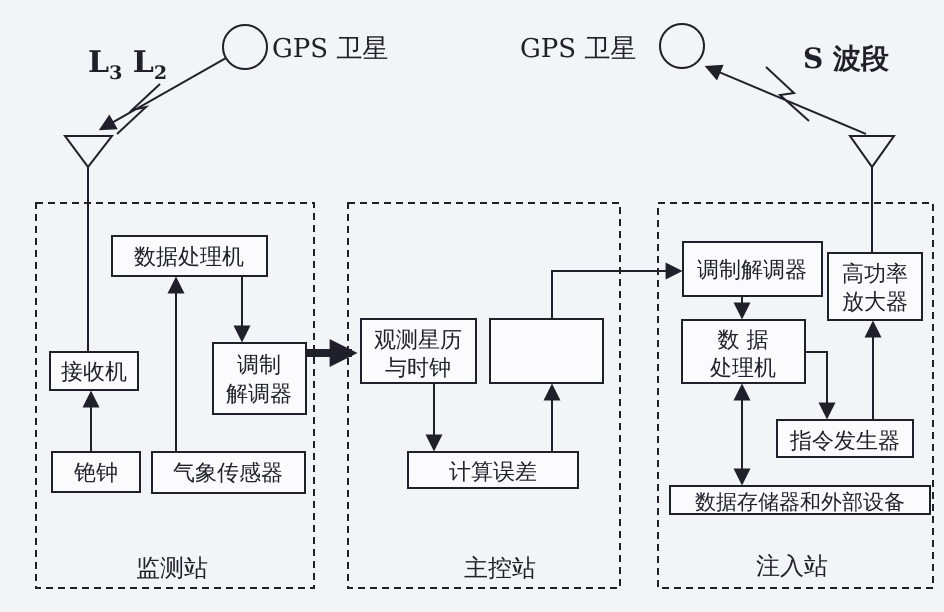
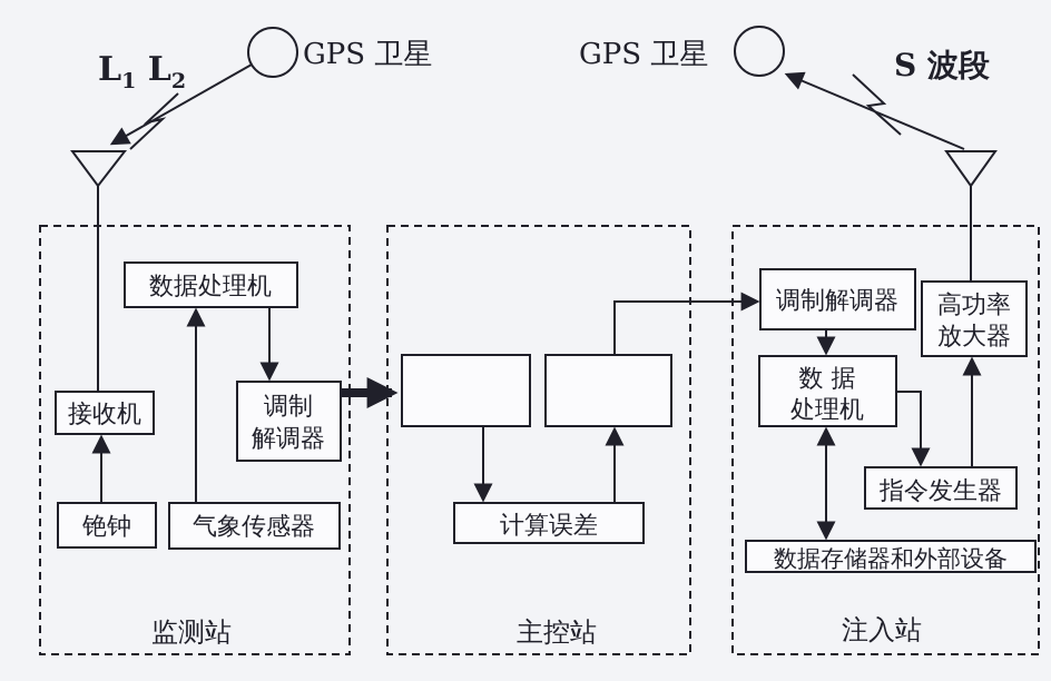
- L3 L2
+ L1 L2
  GPS 卫星
  GPS 卫星
  S 波段
  数据处理机
  接收机
  调制解调器
  铯钟
  气象传感器
  监测站
- 观测星历与时钟
  计算误差
  主控站
  调制解调器
  高功率放大器
  数 据处理机
  指令发生器
  数据存储器和外部设备
  注入站
